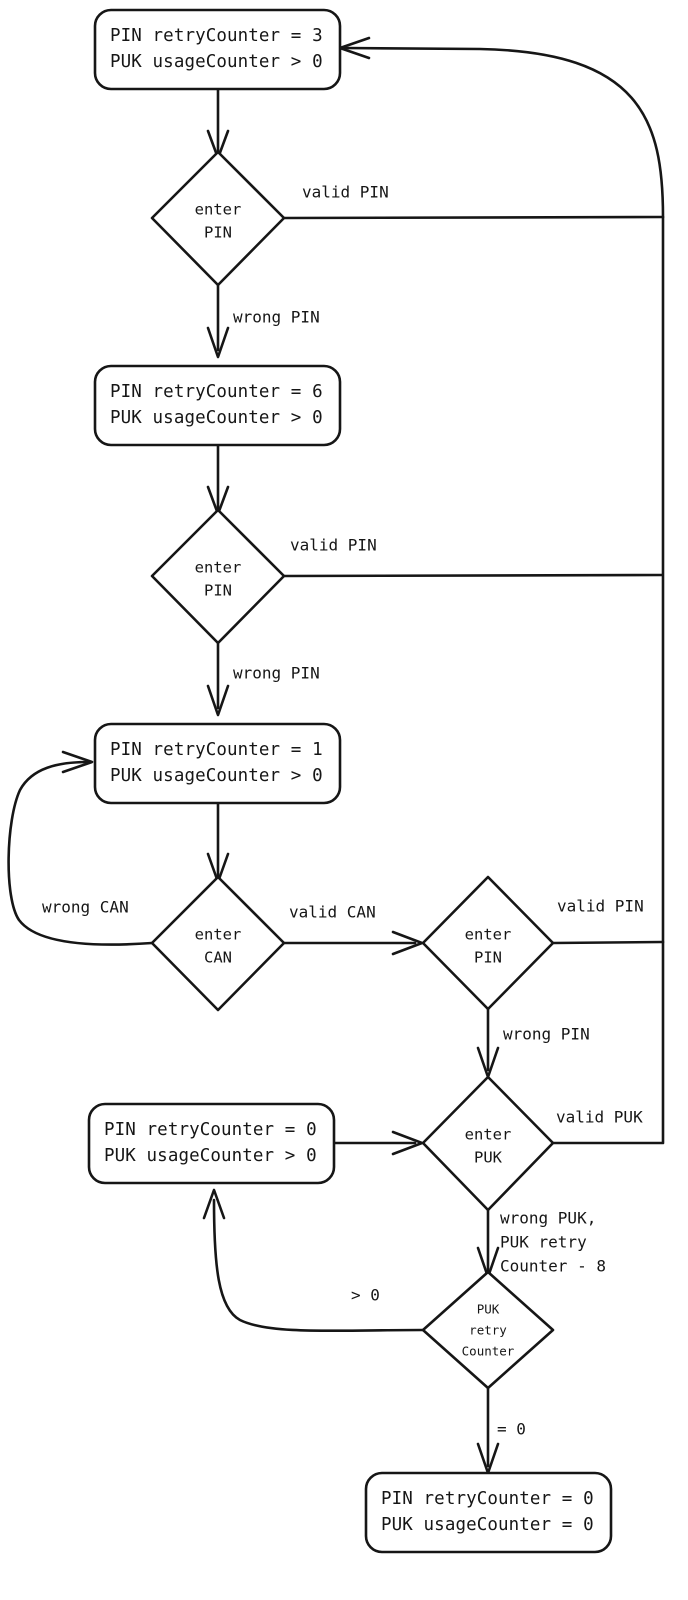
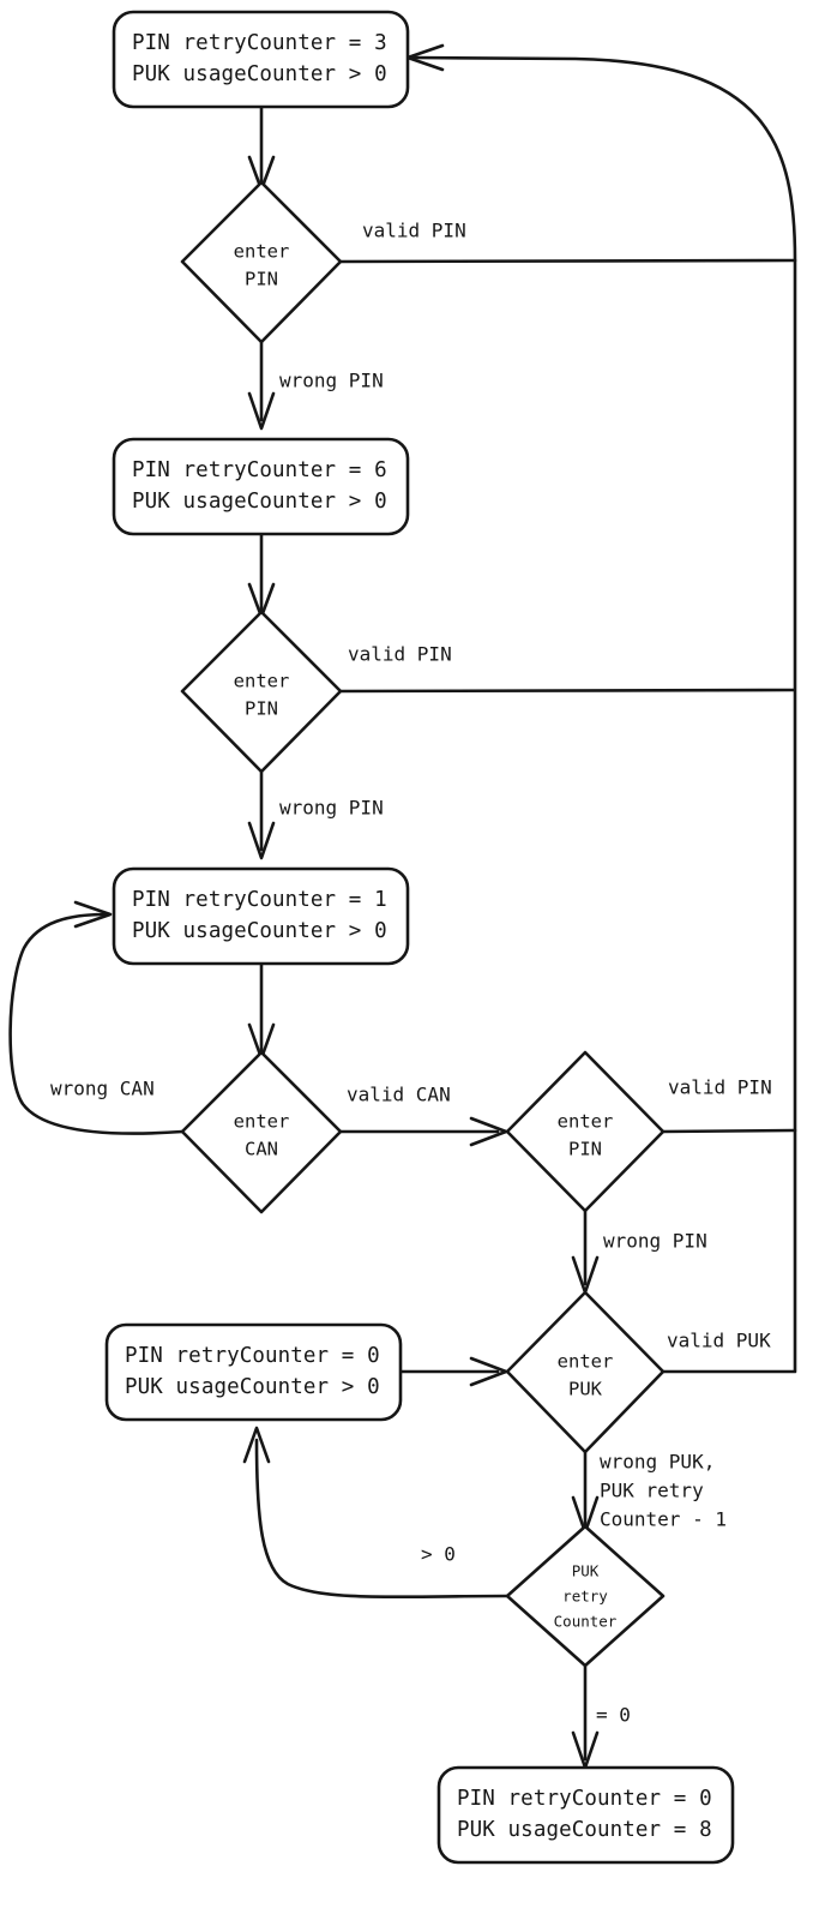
  PIN retryCounter = 3
  PUK usageCounter > 0
  enter
  PIN
  PIN retryCounter = 6
  PUK usageCounter > 0
  enter
  PIN
  PIN retryCounter = 1
  PUK usageCounter > 0
  enter
  CAN
  enter
  PIN
  PIN retryCounter = 0
  PUK usageCounter > 0
  enter
  PUK
  PUK
  retry
  Counter
  PIN retryCounter = 0
- PUK usageCounter = 0
+ PUK usageCounter = 8
  valid PIN
  wrong PIN
  valid PIN
  wrong PIN
  wrong CAN
  valid CAN
  valid PIN
  wrong PIN
  valid PUK
  wrong PUK,
  PUK retry
- Counter - 8
+ Counter - 1
  > 0
  = 0
